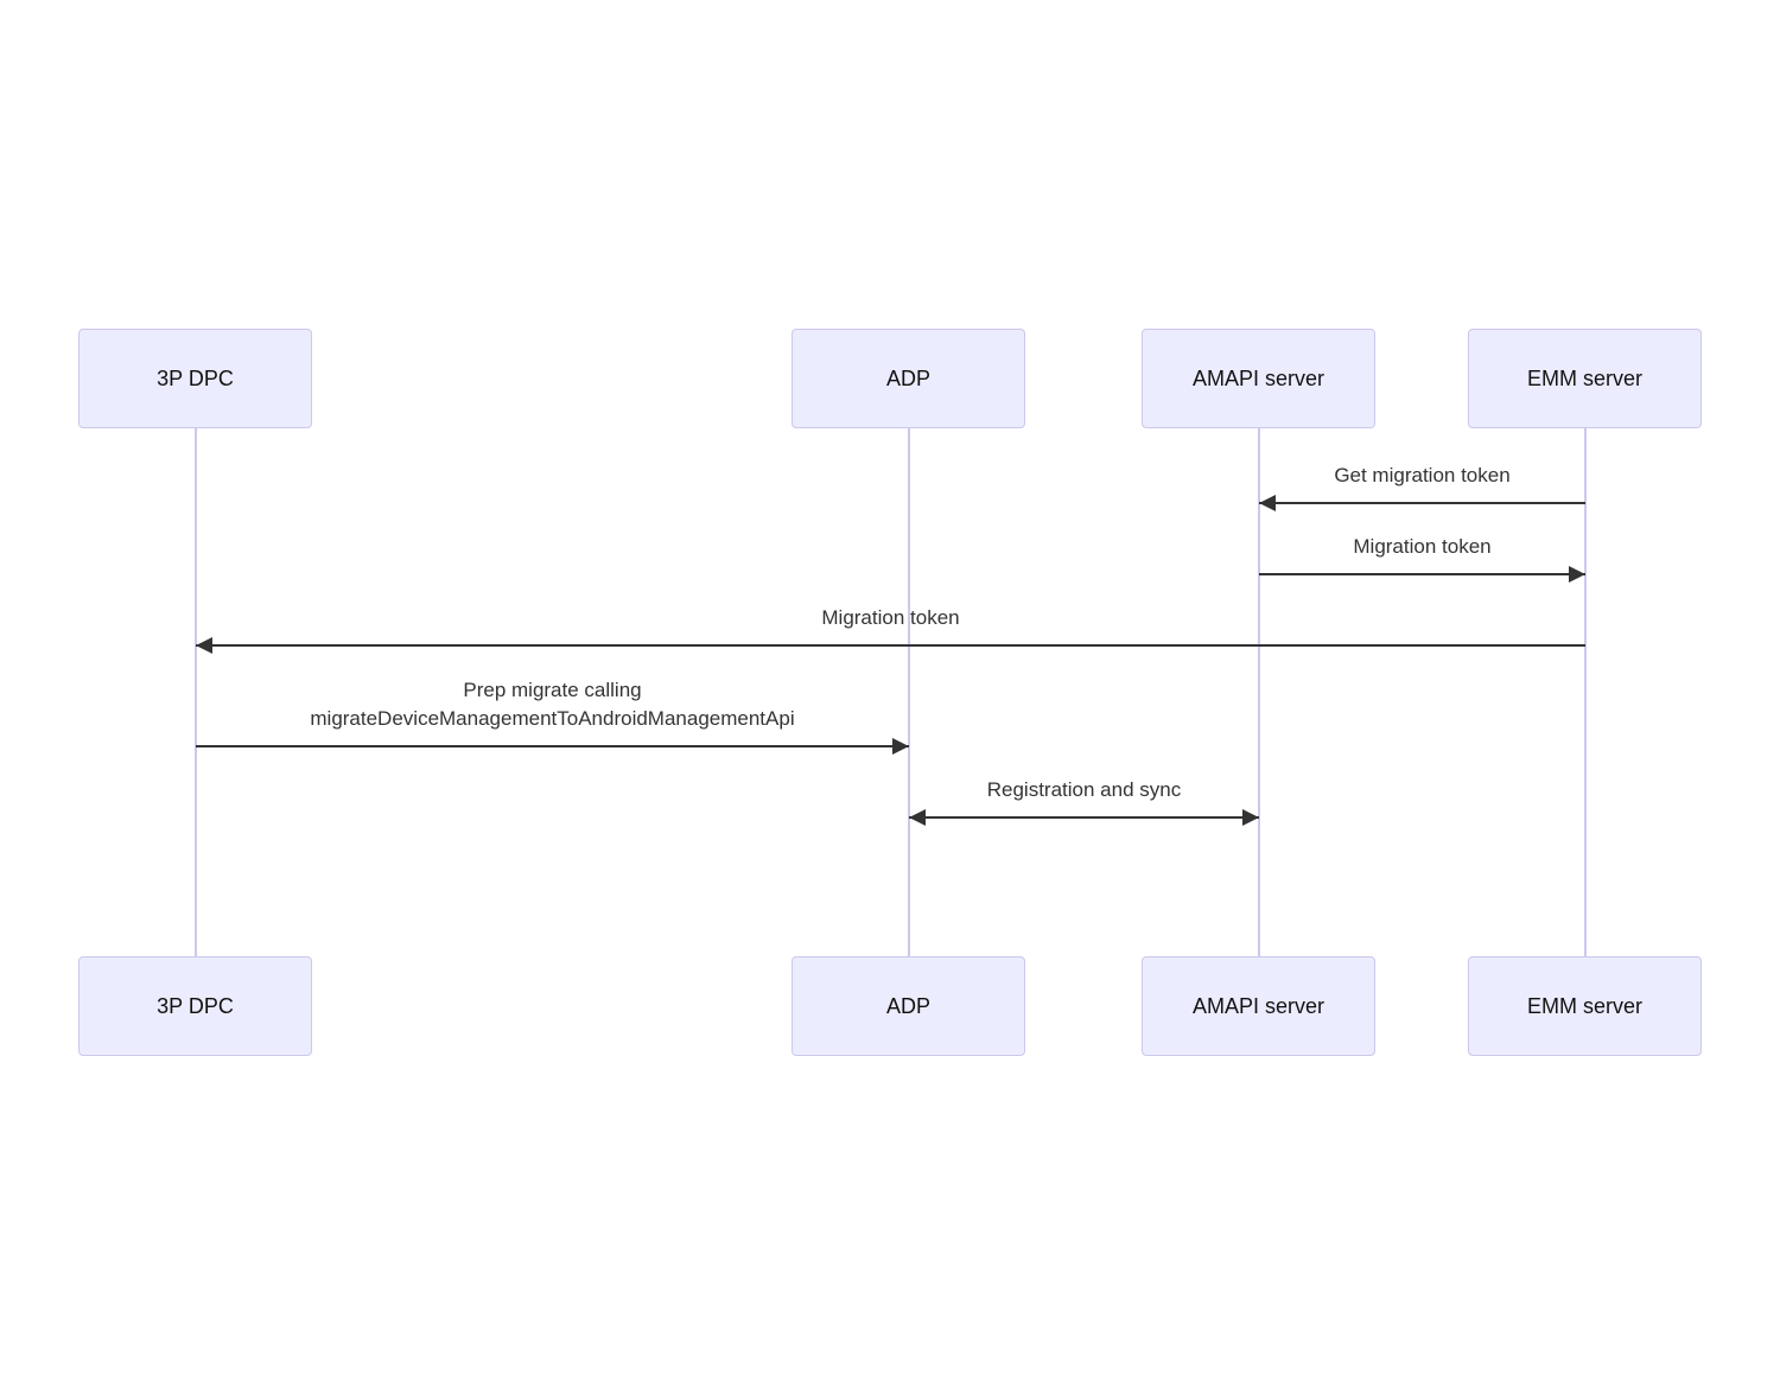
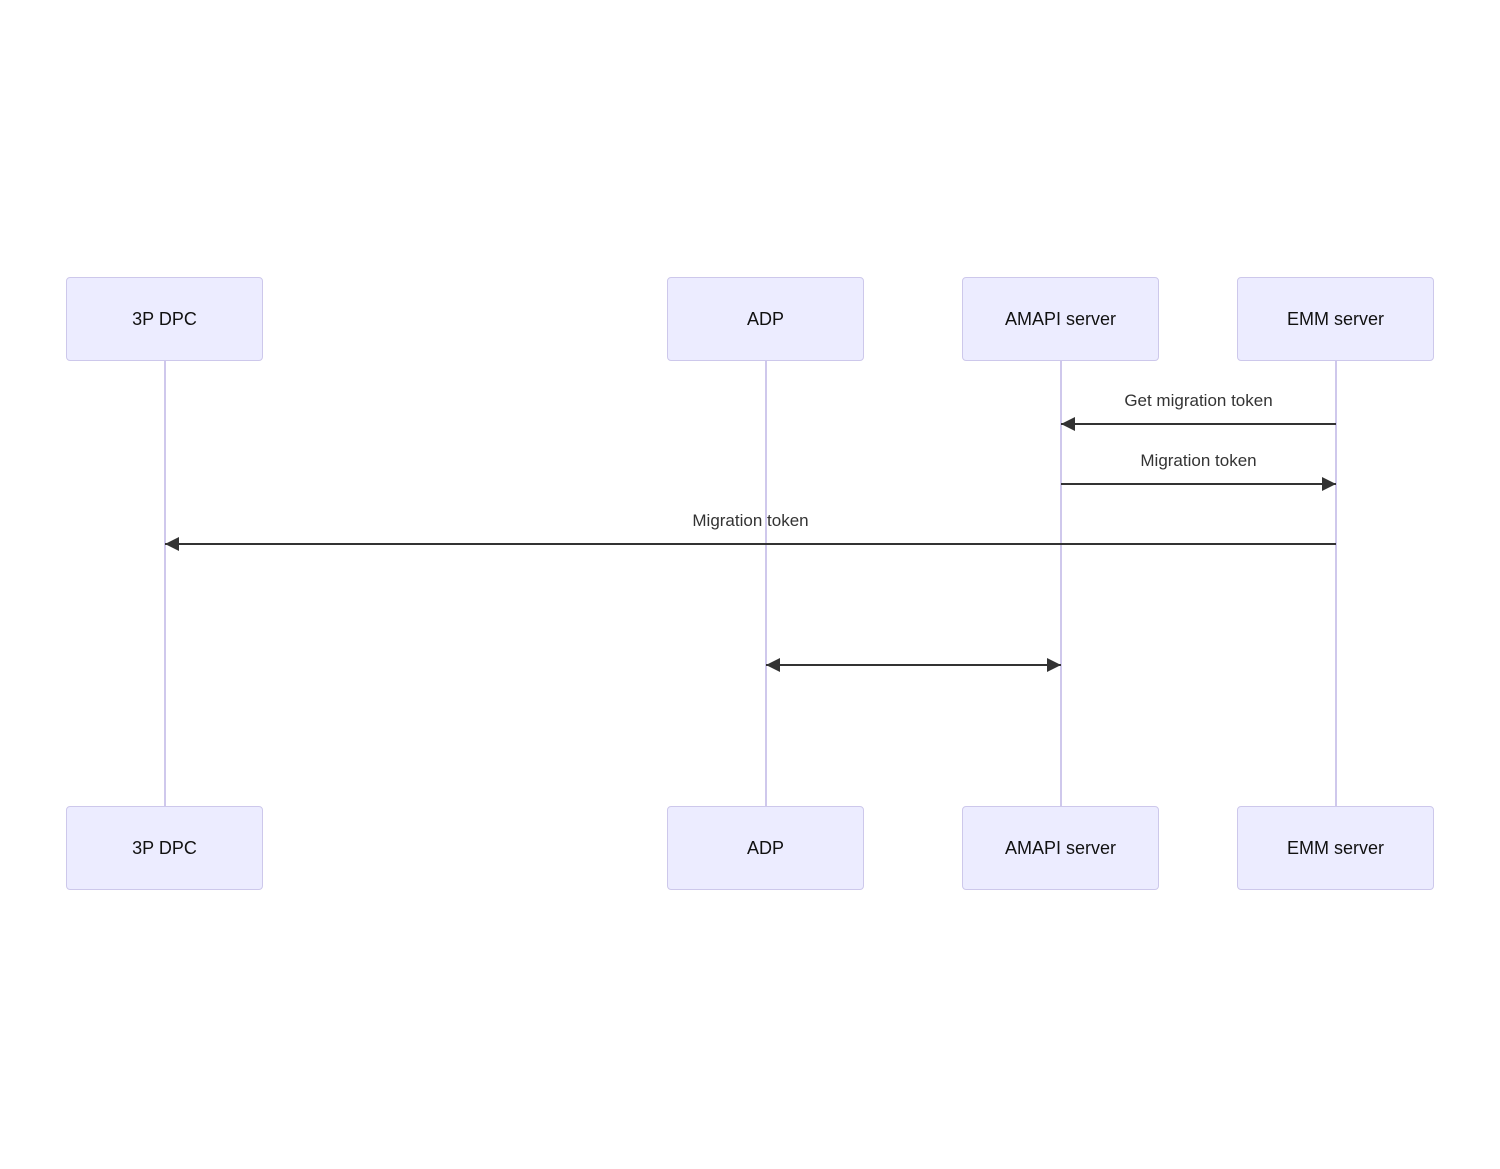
  3P DPC
  ADP
  AMAPI server
  EMM server
  Get migration token
  Migration token
  Migration token
- Prep migrate calling
- migrateDeviceManagementToAndroidManagementApi
- Registration and sync
  3P DPC
  ADP
  AMAPI server
  EMM server
